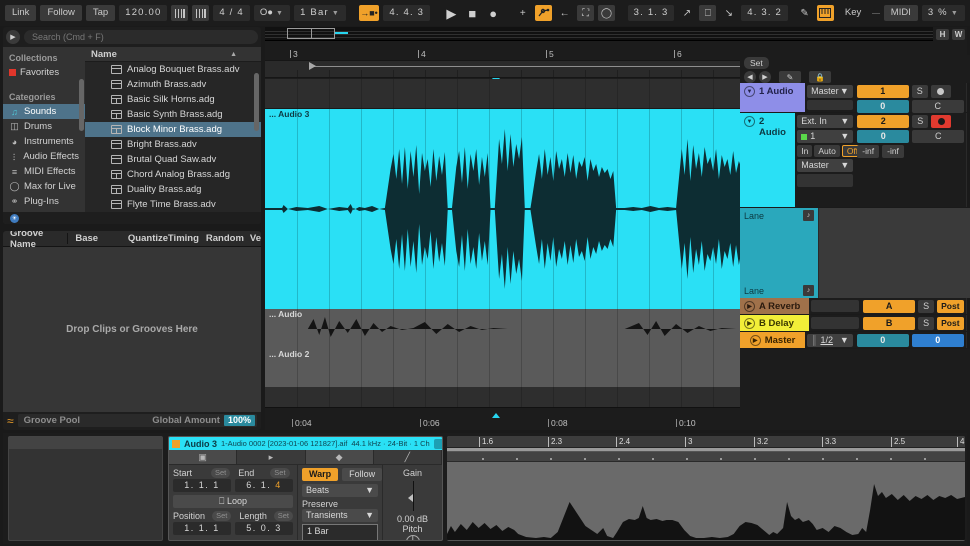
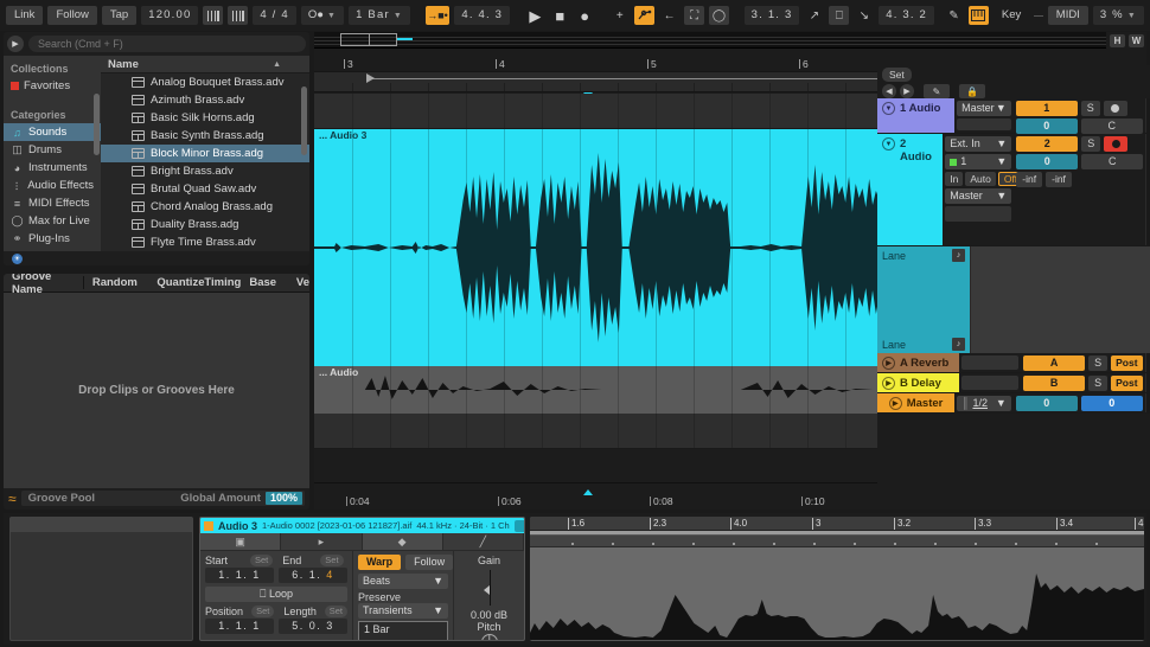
  Link
  Follow
  Tap
  120.00
  4 / 4
  1 Bar
  →■•
  4. 4. 3
  ▶
  ■
  ●
  +
  ←
  ⛶
  ◯
  3. 1. 3
  ↗
  ⎕
  ↘
  4. 3. 2
  ✎
  Key
  MIDI
  Search (Cmd + F)
  Collections
  Favorites
  Categories
  ♫
  Sounds
  ◫
  Drums
  ◕
  Instruments
  ⁝
  Audio Effects
  ≡
  MIDI Effects
  ◯
  Max for Live
  ⚭
  Plug-Ins
  Name
  Analog Bouquet Brass.adv
  Azimuth Brass.adv
  Basic Silk Horns.adg
  Basic Synth Brass.adg
  Block Minor Brass.adg
  Bright Brass.adv
  Brutal Quad Saw.adv
  Chord Analog Brass.adg
  Duality Brass.adg
  Flyte Time Brass.adv
  Groove Name
- Base
+ Random
  Quantize
  Timing
- Random
+ Base
  Ve
  Drop Clips or Grooves Here
  ≈
  Groove Pool
  Global Amount
  100%
  H
  W
  3
  4
  5
  6
  ... Audio 3
  ... Audio
- ... Audio 2
  0:04
  0:06
  0:08
  0:10
  Set
  ✎
  🔒
  1 Audio
  Master
  ▼
  1
  S
  0
  C
  2 Audio
  Ext. In
  ▼
  1
  ▼
  In
  Auto
  Master
  ▼
  2
  S
  0
  C
  -inf
  -inf
  Lane
  Lane
  A Reverb
  A
  S
  Post
  B Delay
  B
  S
  Post
  Master
  ║
  1/2
  ▼
  0
  0
  Audio 3
  1-Audio 0002 [2023-01-06 121827].aif
  44.1 kHz · 24-Bit · 1 Ch
  ▣
  ▸
  ◆
  ╱
  Start
  Set
  End
  Set
  1. 1. 1
  6. 1. 4
  ⎕ Loop
  Position
  Set
  Length
  Set
  1. 1. 1
  5. 0. 3
  Warp
  Follow
  Beats
  ▼
  Preserve
  Transients
  ▼
  1 Bar
  Gain
  0.00 dB
  Pitch
  1.6
  2.3
- 2.4
+ 4.0
  3
  3.2
  3.3
- 2.5
+ 3.4
  4
